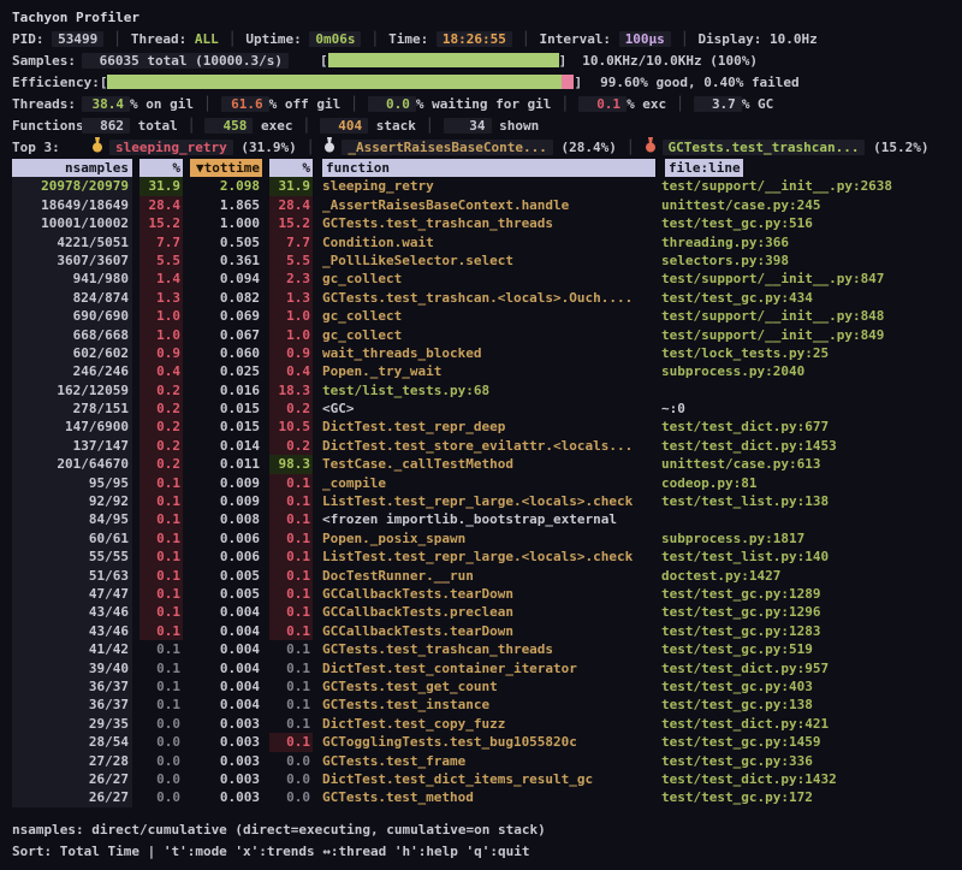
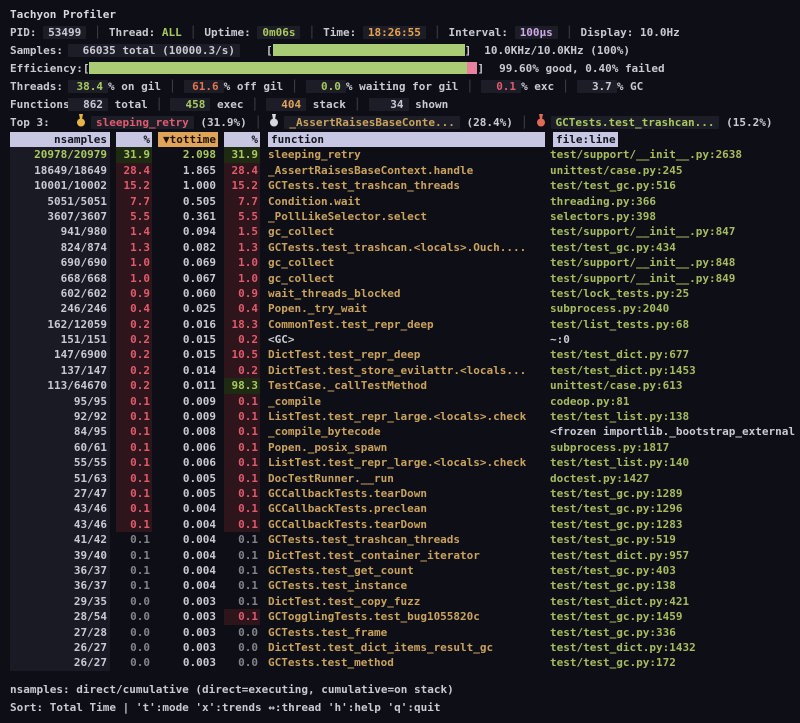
  Tachyon Profiler
  PID:
  53499
  │
  Thread:
  ALL
  │
  Uptime:
  0m06s
  │
  Time:
  18:26:55
  │
  Interval:
  100μs
  │
  Display:
  10.0Hz
  Samples:
  66035 total (10000.3/s)
  [
  ]
  10.0KHz/10.0KHz (100%)
  Efficiency:
  [
  ]
  99.60% good, 0.40% failed
  Threads:
  38.4
  % on gil
  │
  61.6
  % off gil
  │
  0.0
  % waiting for gil
  │
  0.1
  % exc
  │
  3.7
  % GC
  Functions
  862
  total
  │
  458
  exec
  │
  404
  stack
  │
  34
  shown
  Top 3:
  sleeping_retry
  (31.9%)
  │
  _AssertRaisesBaseConte...
  (28.4%)
  │
  GCTests.test_trashcan...
  (15.2%)
  nsamples
  %
  ▼tottime
  %
  function
  file:line
  20978/20979
  31.9
  2.098
  31.9
  sleeping_retry
  test/support/__init__.py:2638
  18649/18649
  28.4
  1.865
  28.4
  _AssertRaisesBaseContext.handle
  unittest/case.py:245
  10001/10002
  15.2
  1.000
  15.2
  GCTests.test_trashcan_threads
  test/test_gc.py:516
- 4221/5051
+ 5051/5051
  7.7
  0.505
  7.7
  Condition.wait
  threading.py:366
  3607/3607
  5.5
  0.361
  5.5
  _PollLikeSelector.select
  selectors.py:398
  941/980
  1.4
  0.094
- 2.3
+ 1.5
  gc_collect
  test/support/__init__.py:847
  824/874
  1.3
  0.082
  1.3
  GCTests.test_trashcan.<locals>.Ouch....
  test/test_gc.py:434
  690/690
  1.0
  0.069
  1.0
  gc_collect
  test/support/__init__.py:848
  668/668
  1.0
  0.067
  1.0
  gc_collect
  test/support/__init__.py:849
  602/602
  0.9
  0.060
  0.9
  wait_threads_blocked
  test/lock_tests.py:25
  246/246
  0.4
  0.025
  0.4
  Popen._try_wait
  subprocess.py:2040
  162/12059
  0.2
  0.016
  18.3
+ CommonTest.test_repr_deep
  test/list_tests.py:68
- 278/151
+ 151/151
  0.2
  0.015
  0.2
  <GC>
  ~:0
  147/6900
  0.2
  0.015
  10.5
  DictTest.test_repr_deep
  test/test_dict.py:677
  137/147
  0.2
  0.014
  0.2
  DictTest.test_store_evilattr.<locals...
  test/test_dict.py:1453
- 201/64670
+ 113/64670
  0.2
  0.011
  98.3
  TestCase._callTestMethod
  unittest/case.py:613
  95/95
  0.1
  0.009
  0.1
  _compile
  codeop.py:81
  92/92
  0.1
  0.009
  0.1
  ListTest.test_repr_large.<locals>.check
  test/test_list.py:138
  84/95
  0.1
  0.008
  0.1
+ _compile_bytecode
  <frozen importlib._bootstrap_external
  60/61
  0.1
  0.006
  0.1
  Popen._posix_spawn
  subprocess.py:1817
  55/55
  0.1
  0.006
  0.1
  ListTest.test_repr_large.<locals>.check
  test/test_list.py:140
  51/63
  0.1
  0.005
  0.1
  DocTestRunner.__run
  doctest.py:1427
- 47/47
+ 27/47
  0.1
  0.005
  0.1
  GCCallbackTests.tearDown
  test/test_gc.py:1289
  43/46
  0.1
  0.004
  0.1
  GCCallbackTests.preclean
  test/test_gc.py:1296
  43/46
  0.1
  0.004
  0.1
  GCCallbackTests.tearDown
  test/test_gc.py:1283
  41/42
  0.1
  0.004
  0.1
  GCTests.test_trashcan_threads
  test/test_gc.py:519
  39/40
  0.1
  0.004
  0.1
  DictTest.test_container_iterator
  test/test_dict.py:957
  36/37
  0.1
  0.004
  0.1
  GCTests.test_get_count
  test/test_gc.py:403
  36/37
  0.1
  0.004
  0.1
  GCTests.test_instance
  test/test_gc.py:138
  29/35
  0.0
  0.003
  0.1
  DictTest.test_copy_fuzz
  test/test_dict.py:421
  28/54
  0.0
  0.003
  0.1
  GCTogglingTests.test_bug1055820c
  test/test_gc.py:1459
  27/28
  0.0
  0.003
  0.0
  GCTests.test_frame
  test/test_gc.py:336
  26/27
  0.0
  0.003
  0.0
  DictTest.test_dict_items_result_gc
  test/test_dict.py:1432
  26/27
  0.0
  0.003
  0.0
  GCTests.test_method
  test/test_gc.py:172
  nsamples: direct/cumulative (direct=executing, cumulative=on stack)
  Sort: Total Time | 't':mode 'x':trends ↔:thread 'h':help 'q':quit
